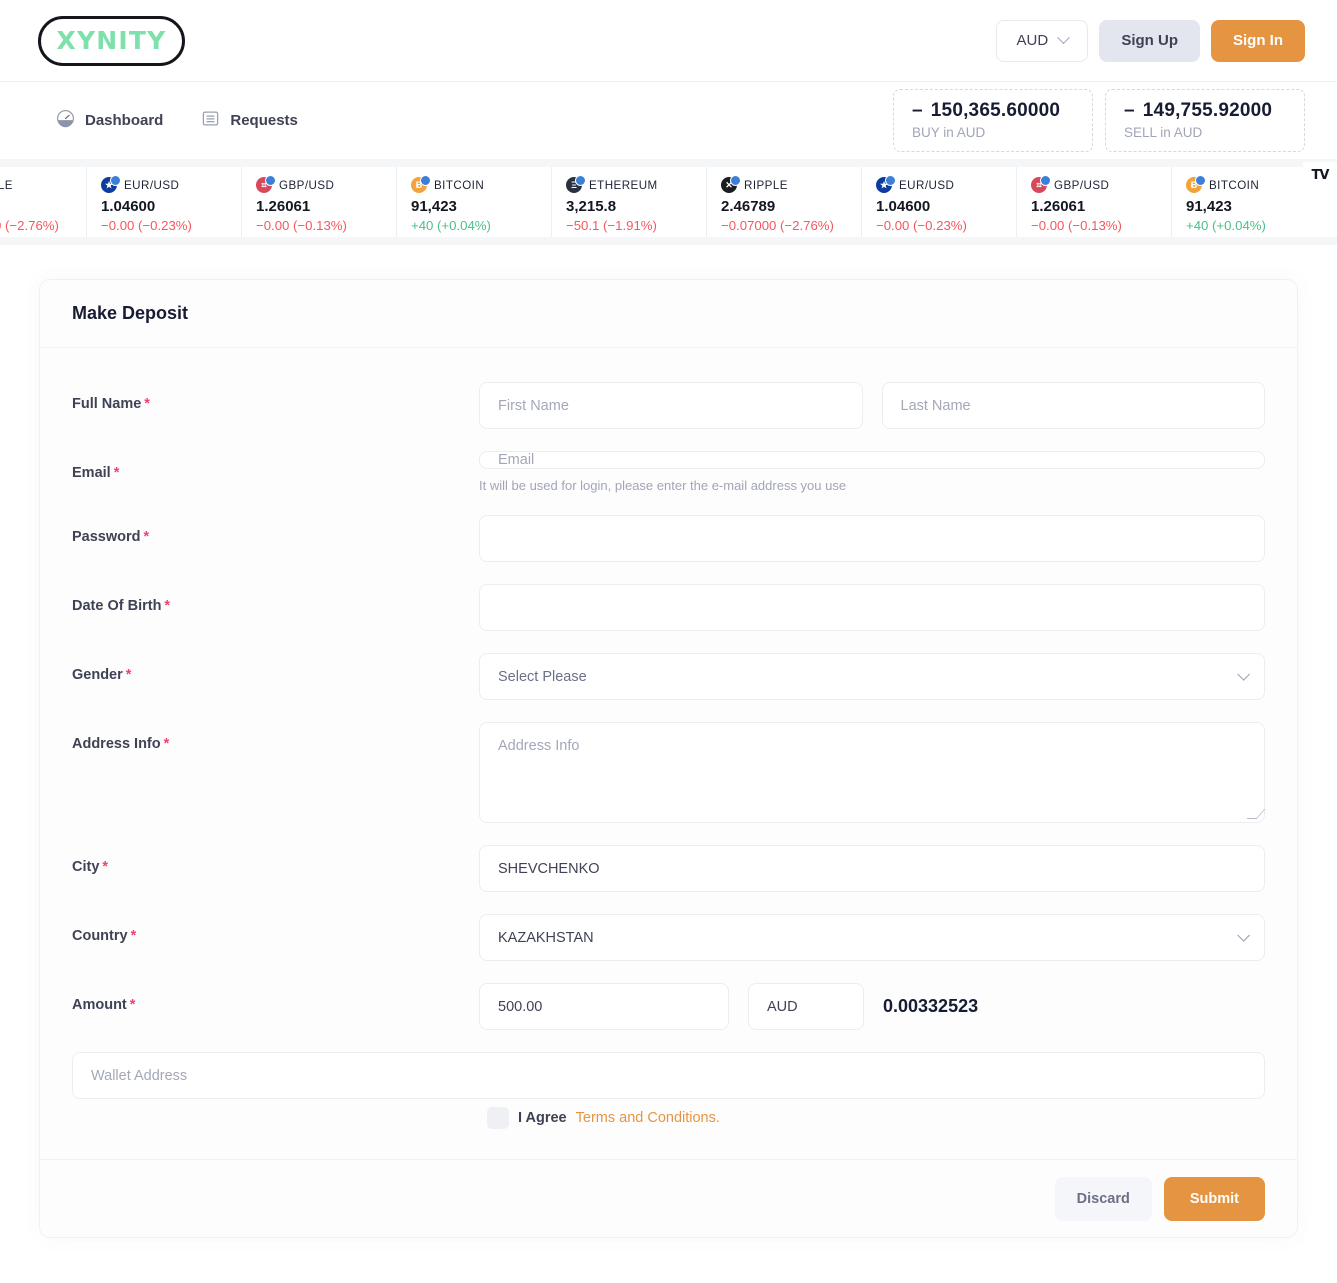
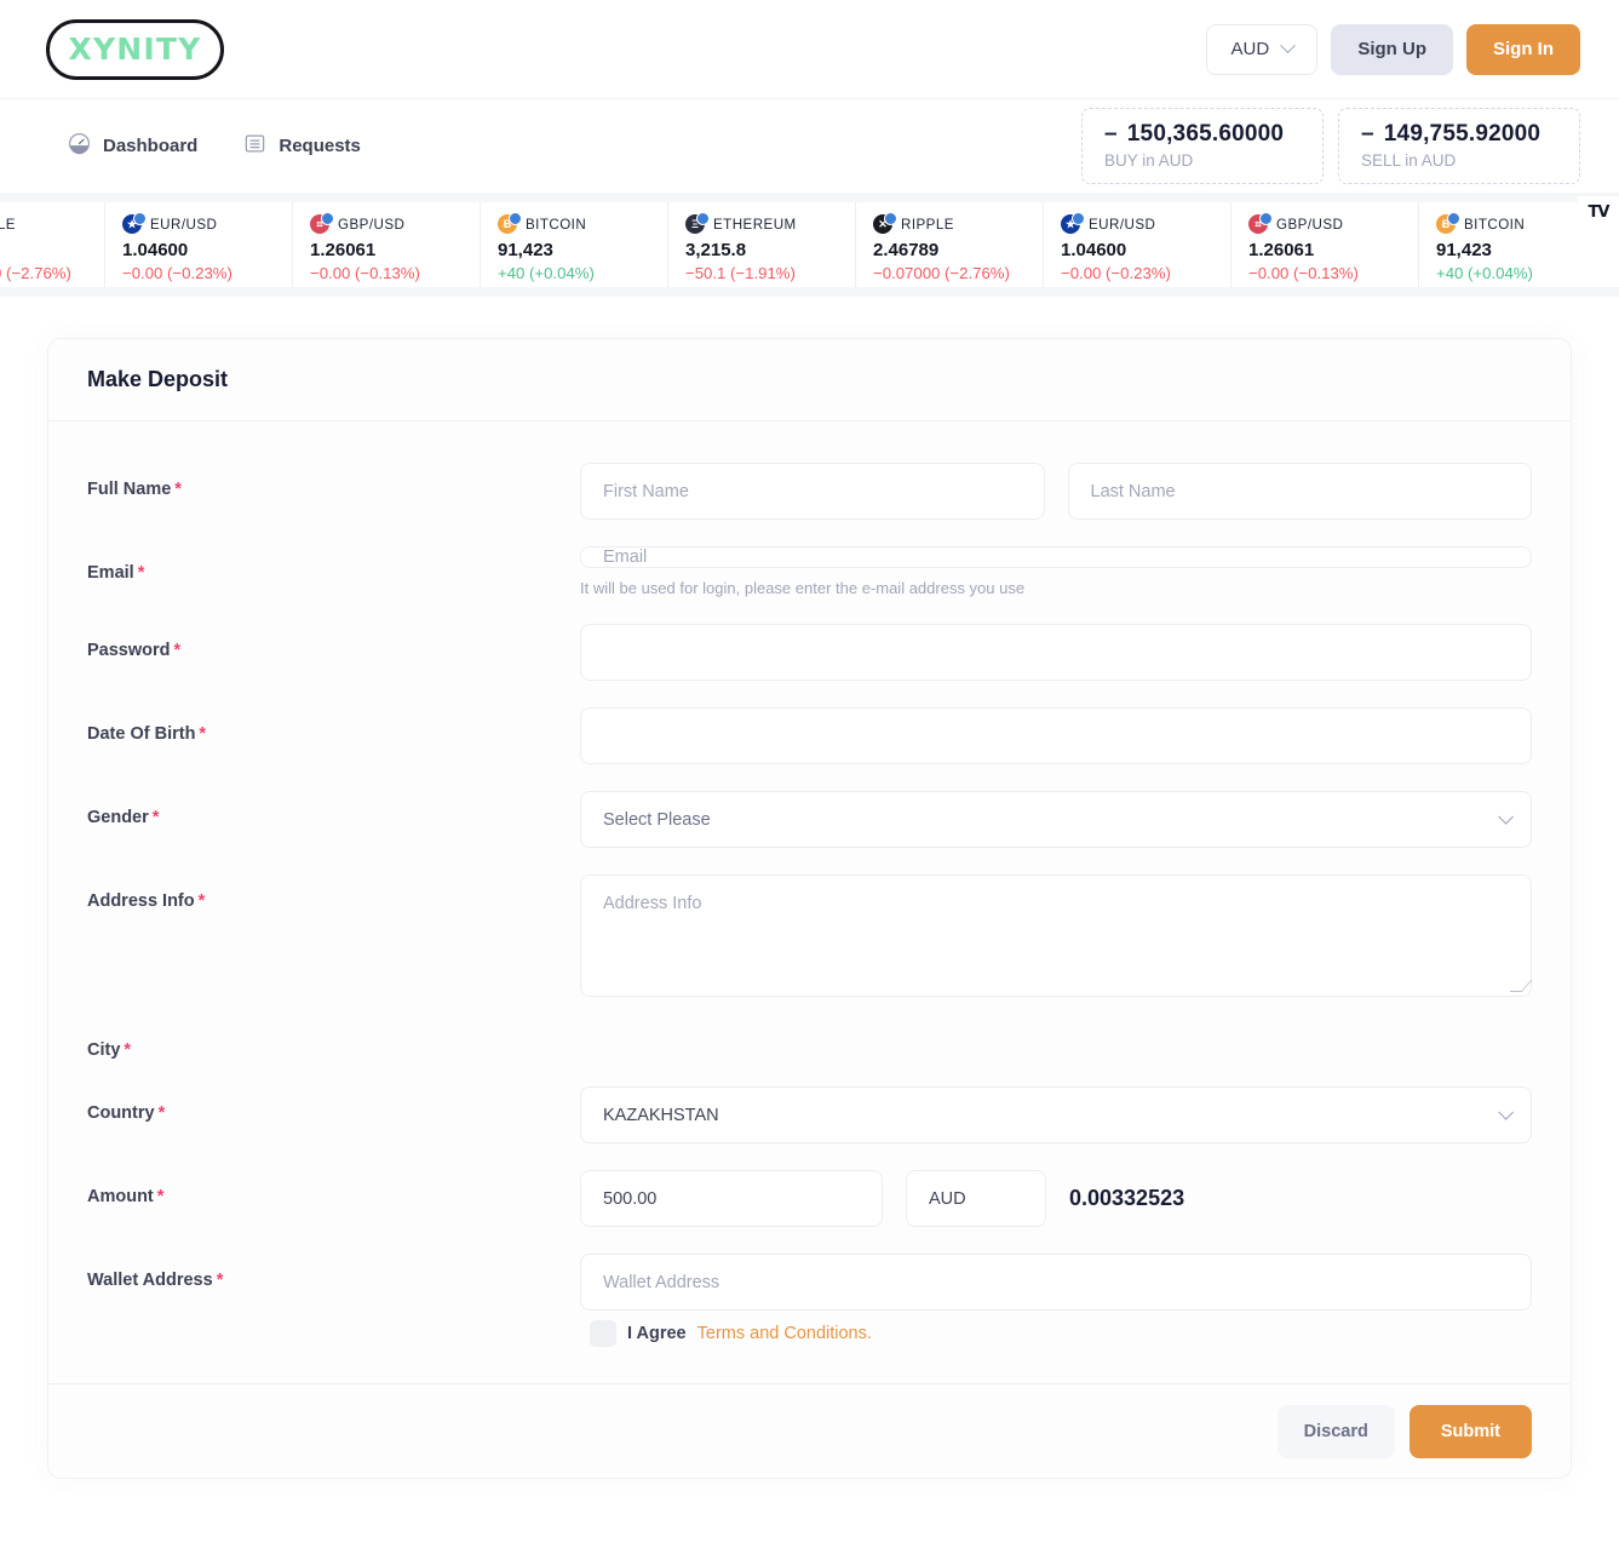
  XYNITY
  AUD
  Sign Up
  Sign In
  Dashboard
  Requests
  – 150,365.60000
  BUY in AUD
  – 149,755.92000
  SELL in AUD
  ★
  EUR/USD
  1.04600
  −0.00 (−0.23%)
  ⌗
  GBP/USD
  1.26061
  −0.00 (−0.13%)
  Ƀ
  BITCOIN
  91,423
  +40 (+0.04%)
  Ξ
  ETHEREUM
  3,215.8
  −50.1 (−1.91%)
  ✕
  RIPPLE
  2.46789
  −0.07000 (−2.76%)
  ★
  EUR/USD
  1.04600
  −0.00 (−0.23%)
  ⌗
  GBP/USD
  1.26061
  −0.00 (−0.13%)
  Ƀ
  BITCOIN
  91,423
  +40 (+0.04%)
  TV
  Make Deposit
  Full Name *
  First Name
  Last Name
  Email *
  Email
  It will be used for login, please enter the e-mail address you use
  Password *
  Date Of Birth *
  Gender *
  Select Please
  Address Info *
  Address Info
  City *
- SHEVCHENKO
  Country *
  KAZAKHSTAN
  Amount *
  500.00
  AUD
  0.00332523
+ Wallet Address *
  Wallet Address
  I Agree
  Terms and Conditions.
  Discard
  Submit
